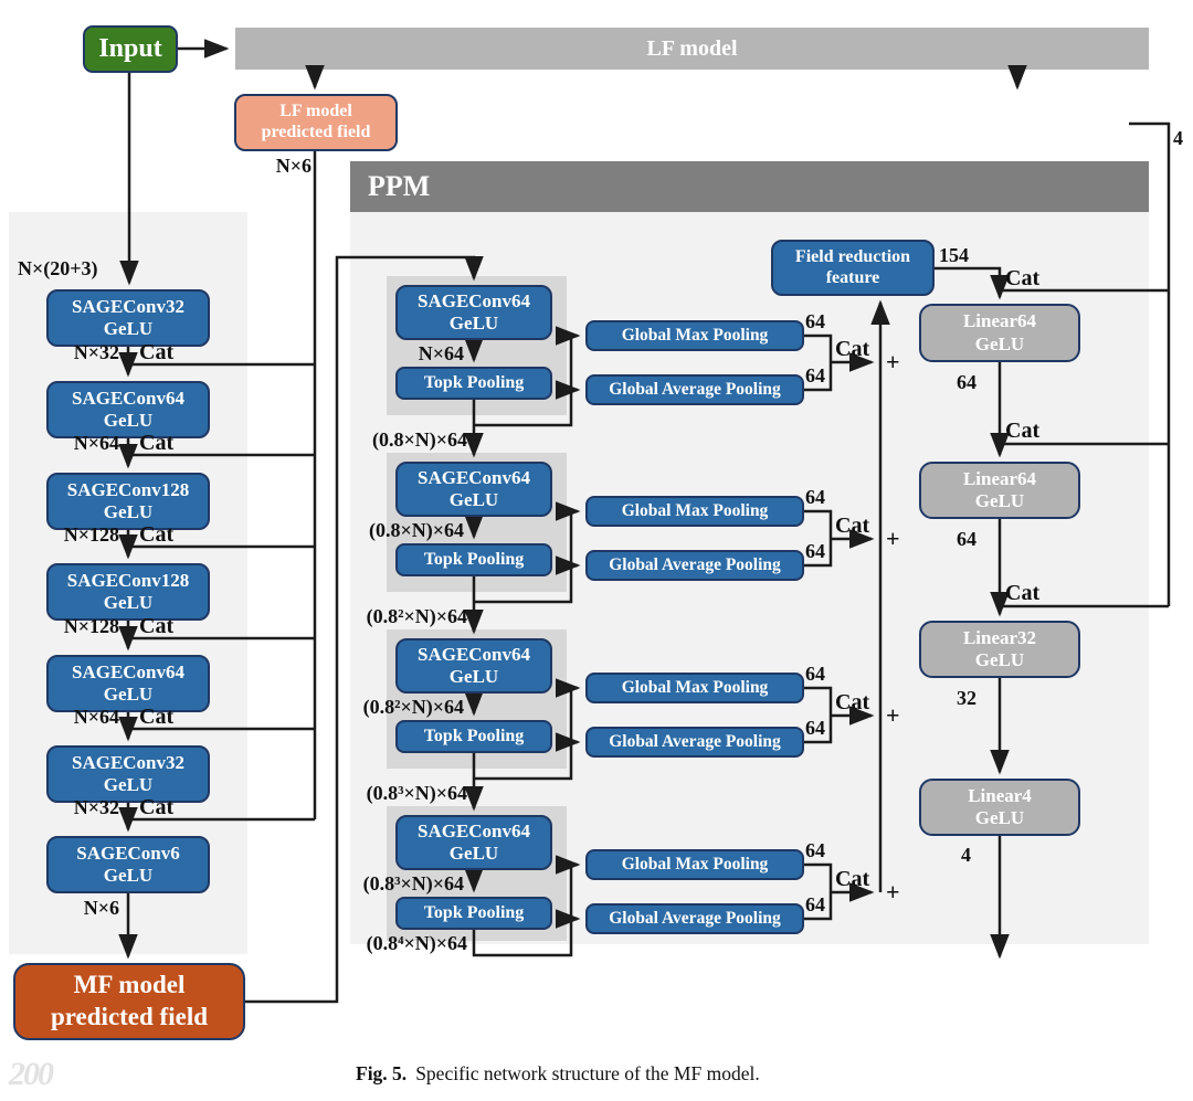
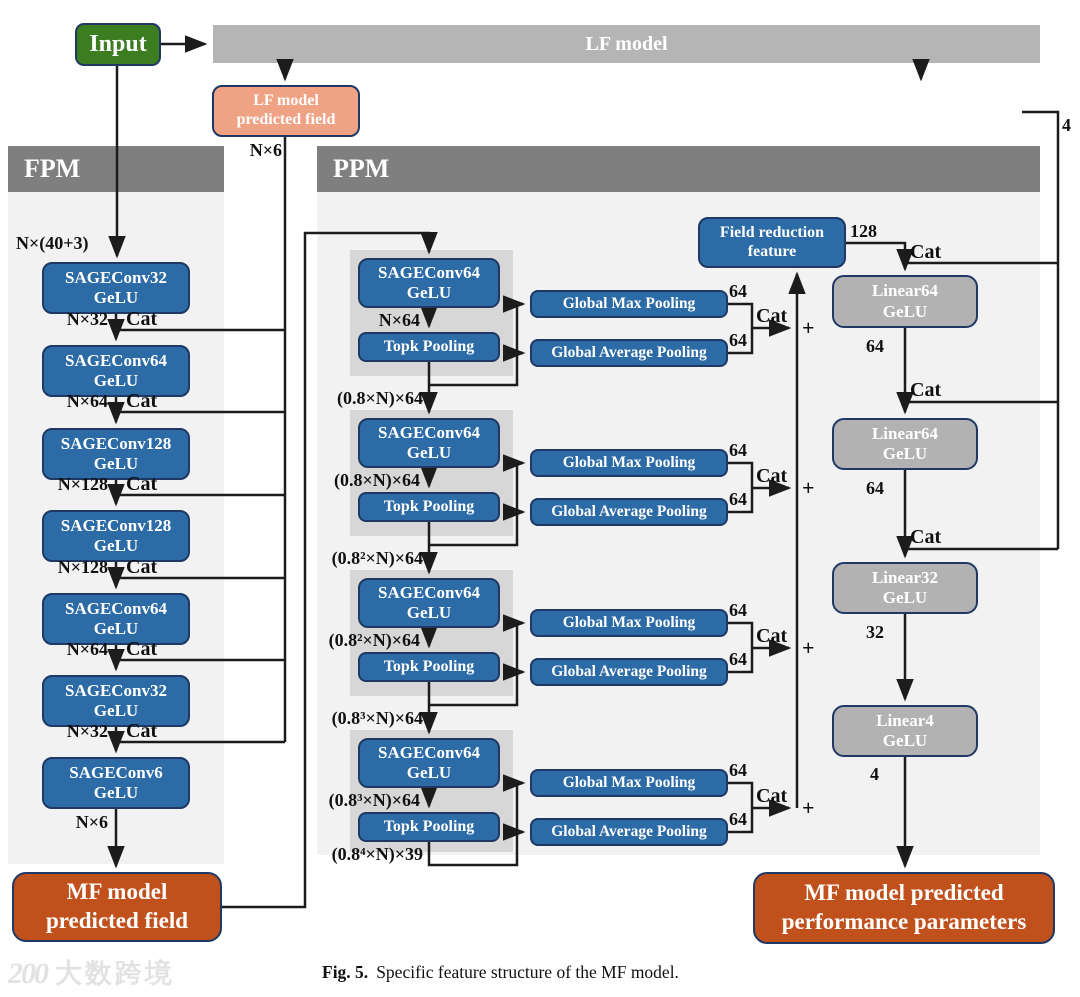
  Input
  LF model
  LF model
  predicted field
  N×6
  4
+ FPM
  PPM
- N×(20+3)
+ N×(40+3)
  SAGEConv32
  GeLU
  SAGEConv64
  GeLU
  SAGEConv128
  GeLU
  SAGEConv128
  GeLU
  SAGEConv64
  GeLU
  SAGEConv32
  GeLU
  SAGEConv6
  GeLU
  N×32
  Cat
  N×64
  Cat
  N×128
  Cat
  N×128
  Cat
  N×64
  Cat
  N×32
  Cat
  N×6
  MF model
  predicted field
  SAGEConv64
  GeLU
  N×64
  Topk Pooling
  (0.8×N)×64
  Global Max Pooling
  Global Average Pooling
  64
  64
  Cat
  +
  SAGEConv64
  GeLU
  (0.8×N)×64
  Topk Pooling
  (0.8²×N)×64
  Global Max Pooling
  Global Average Pooling
  64
  64
  Cat
  +
  SAGEConv64
  GeLU
  (0.8²×N)×64
  Topk Pooling
  (0.8³×N)×64
  Global Max Pooling
  Global Average Pooling
  64
  64
  Cat
  +
  SAGEConv64
  GeLU
  (0.8³×N)×64
  Topk Pooling
- (0.8⁴×N)×64
+ (0.8⁴×N)×39
  Global Max Pooling
  Global Average Pooling
  64
  64
  Cat
  +
  Field reduction
  feature
- 154
+ 128
  Cat
  Linear64
  GeLU
  64
  Cat
  Linear64
  GeLU
  64
  Cat
  Linear32
  GeLU
  32
  Linear4
  GeLU
  4
+ MF model predicted
+ performance parameters
- Fig. 5. Specific network structure of the MF model.
+ Fig. 5. Specific feature structure of the MF model.
  200
+ 大数跨境
